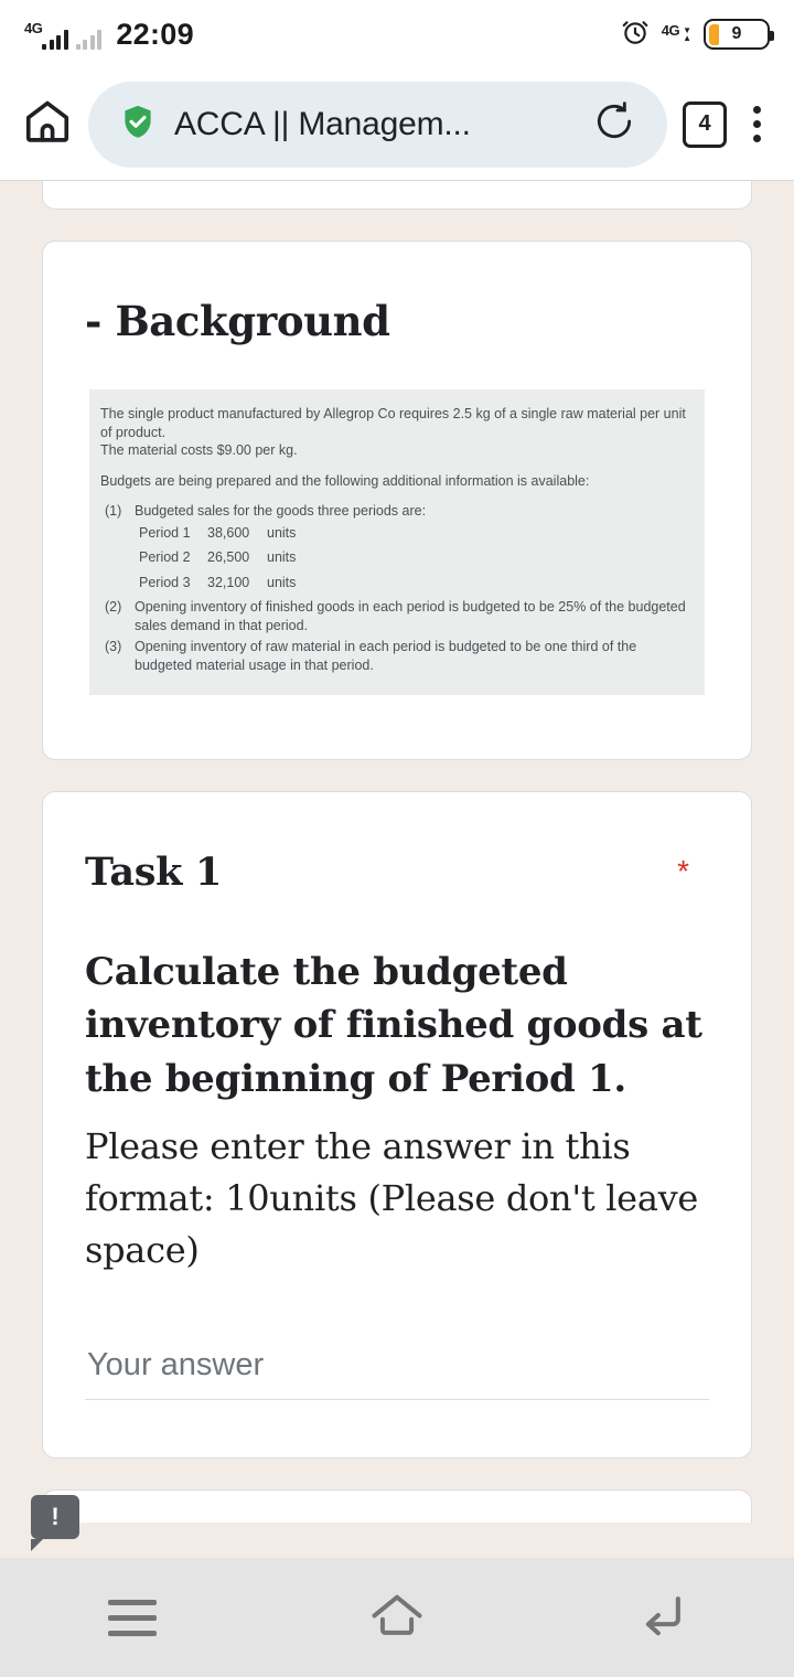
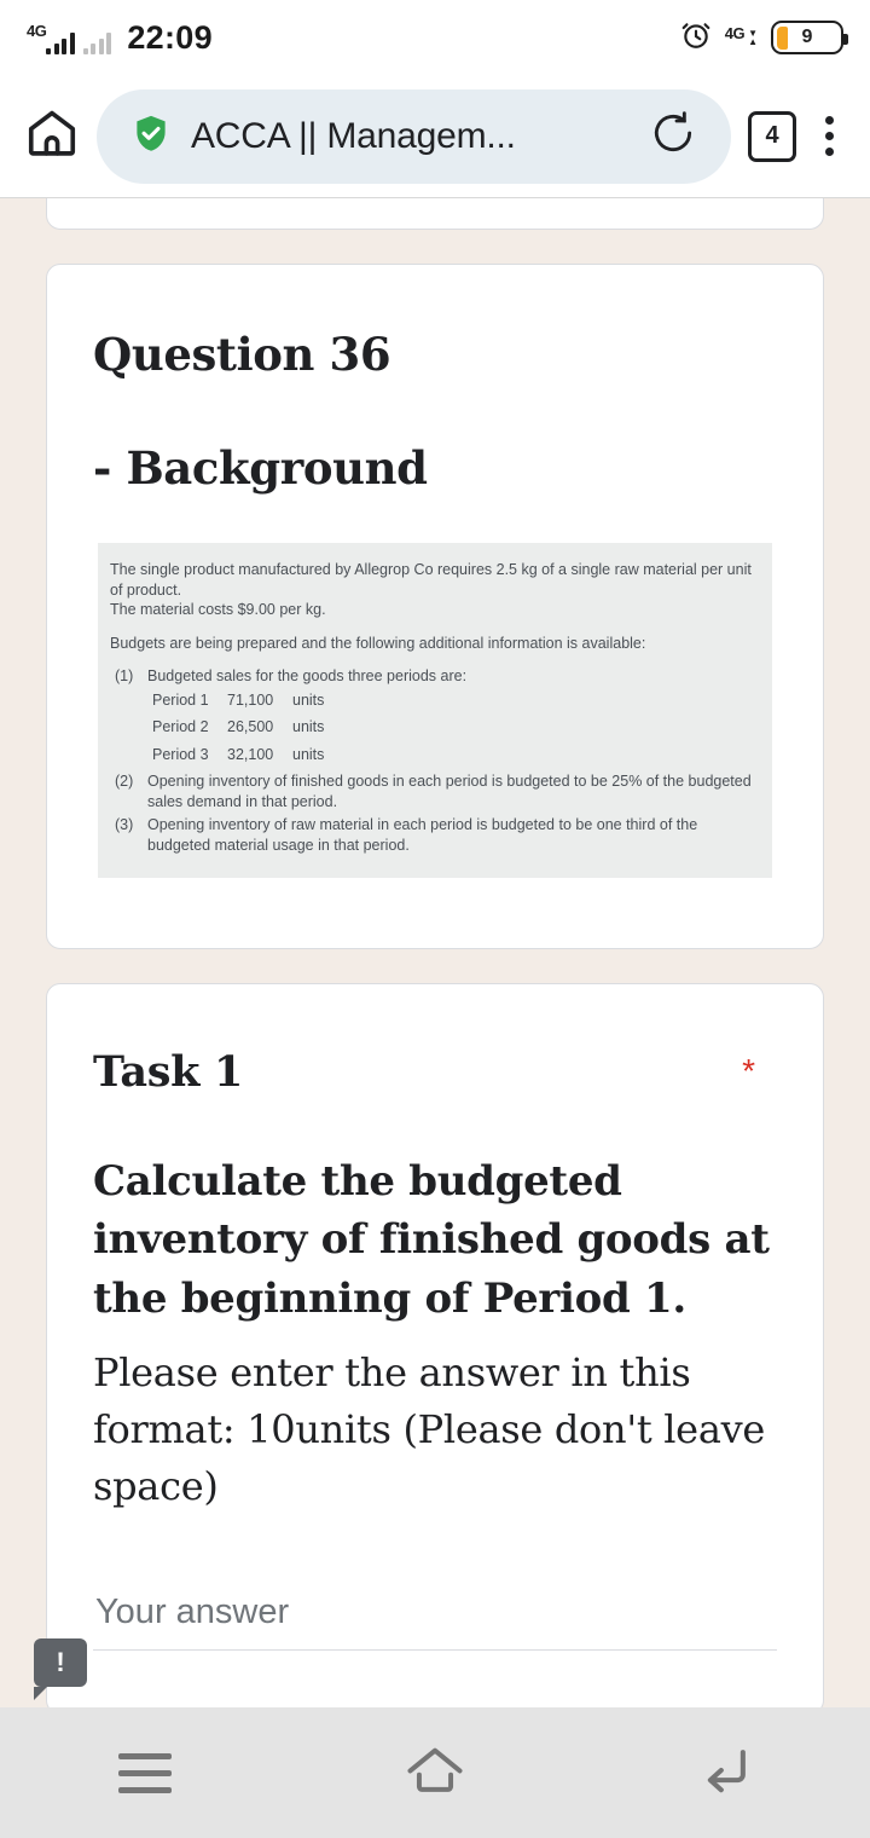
  4G
  22:09
  4G
  ▼
  ▲
  9
  ACCA || Managem...
  4
+ Question 36
  - Background
  The single product manufactured by Allegrop Co requires 2.5 kg of a single raw material per unit of product.
  The material costs $9.00 per kg.
  Budgets are being prepared and the following additional information is available:
  (1)
  Budgeted sales for the goods three periods are:
  Period 1
- 38,600
+ 71,100
  units
  Period 2
  26,500
  units
  Period 3
  32,100
  units
  (2)
  Opening inventory of finished goods in each period is budgeted to be 25% of the budgeted sales demand in that period.
  (3)
  Opening inventory of raw material in each period is budgeted to be one third of the budgeted material usage in that period.
  Task 1
  *
  Calculate the budgeted inventory of finished goods at the beginning of Period 1.
  Please enter the answer in this format: 10units (Please don't leave space)
  Your answer
  !
